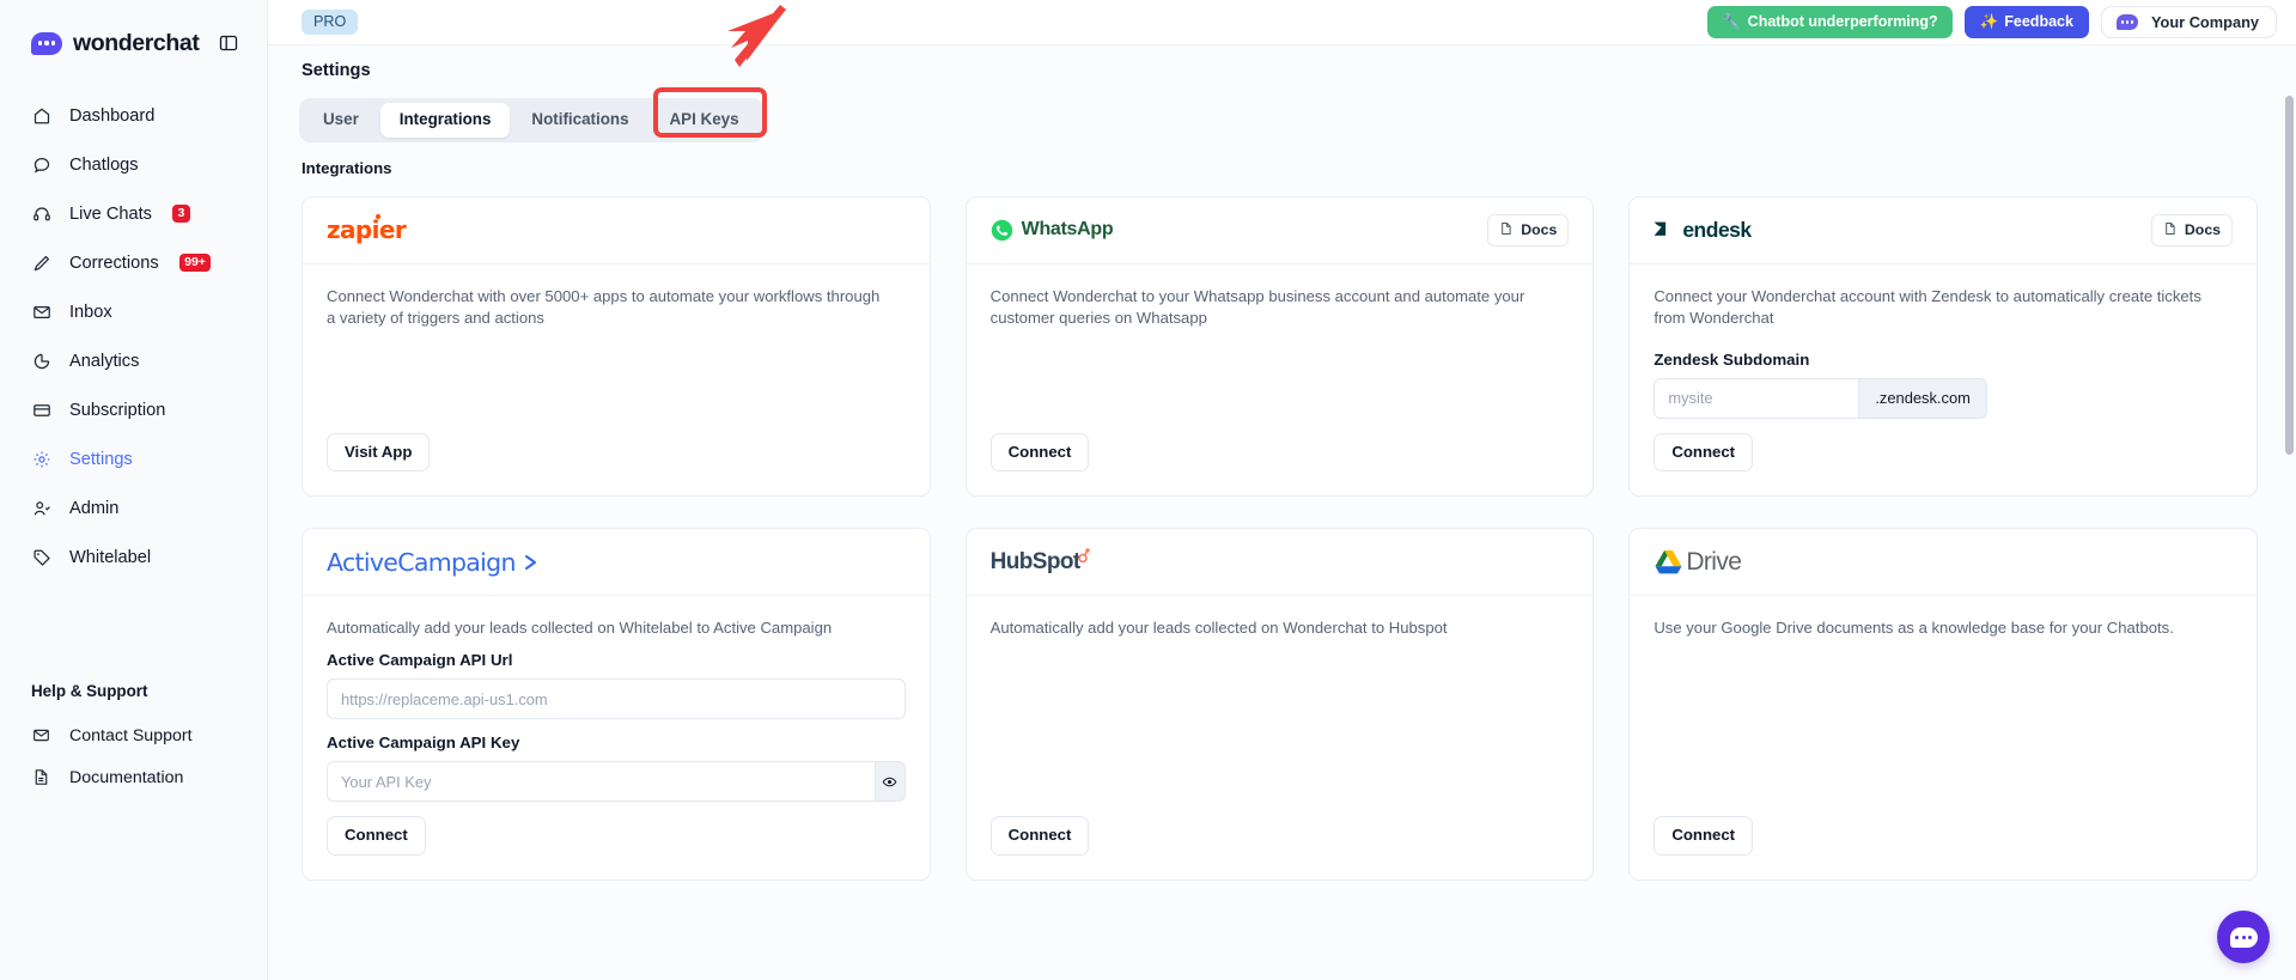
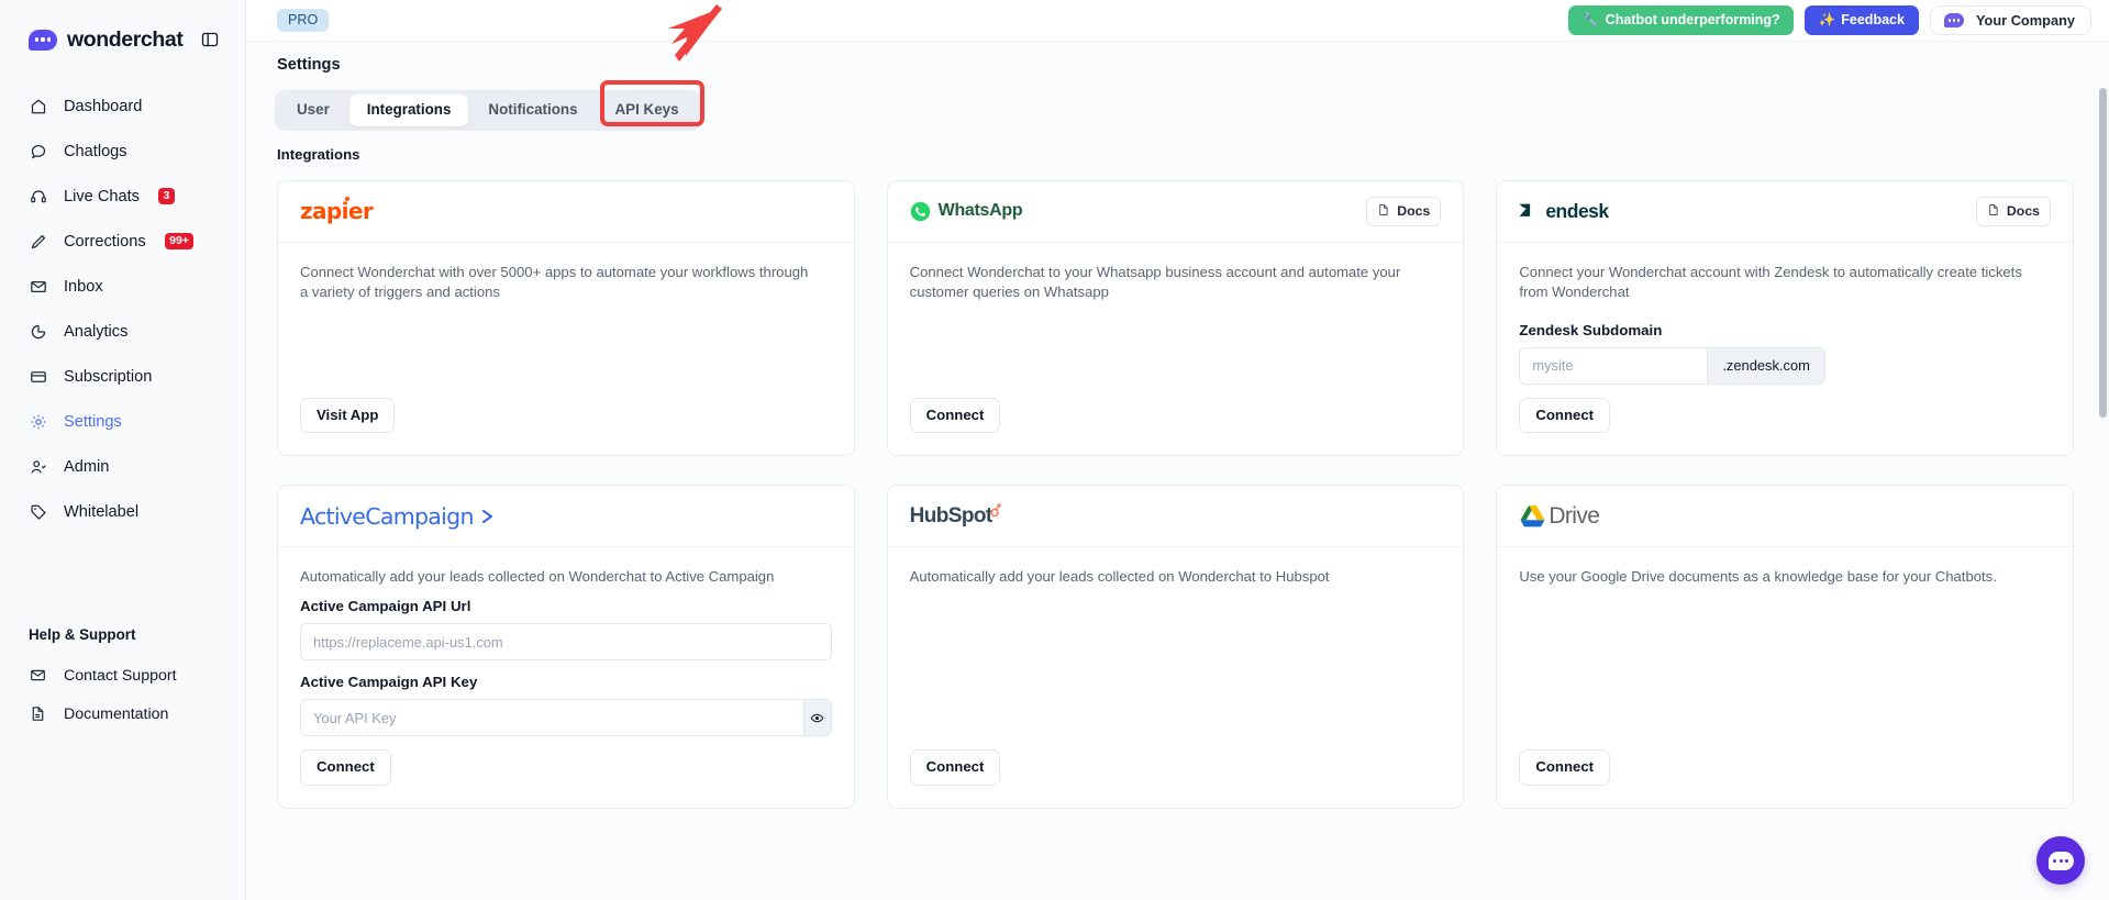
  wonderchat
  Dashboard
  Chatlogs
  Live Chats
  3
  Corrections
  99+
  Inbox
  Analytics
  Subscription
  Settings
  Admin
  Whitelabel
  Help & Support
  Contact Support
  Documentation
  PRO
  🔧
  Chatbot underperforming?
  ✨
  Feedback
  Your Company
  Settings
  User
  Integrations
  Notifications
  API Keys
  Integrations
  zapier
  Connect Wonderchat with over 5000+ apps to automate your workflows through a variety of triggers and actions
  Visit App
  WhatsApp
  Docs
  Connect Wonderchat to your Whatsapp business account and automate your customer queries on Whatsapp
  Connect
  endesk
  Docs
  Connect your Wonderchat account with Zendesk to automatically create tickets from Wonderchat
  Zendesk Subdomain
  mysite
  .zendesk.com
  Connect
  ActiveCampaign
- Automatically add your leads collected on Whitelabel to Active Campaign
+ Automatically add your leads collected on Wonderchat to Active Campaign
  Active Campaign API Url
  https://replaceme.api-us1.com
  Active Campaign API Key
  Your API Key
  Connect
  HubSpot
  Automatically add your leads collected on Wonderchat to Hubspot
  Connect
  Drive
  Use your Google Drive documents as a knowledge base for your Chatbots.
  Connect
